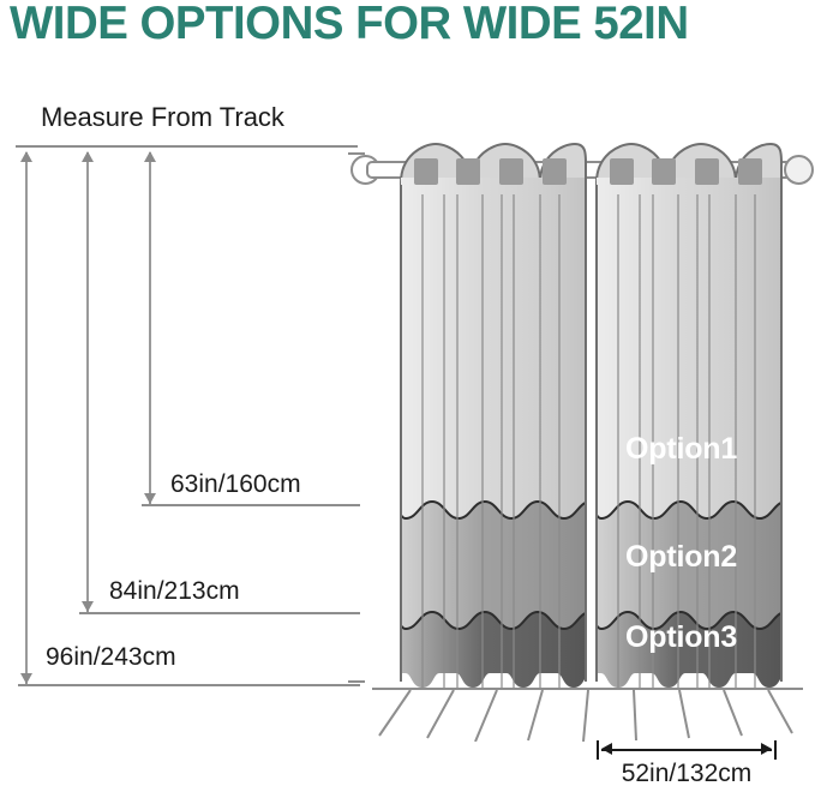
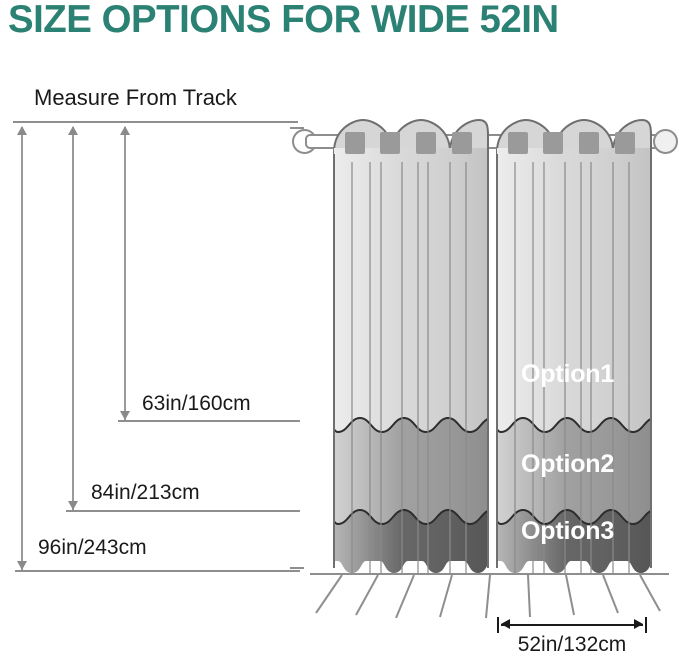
- WIDE OPTIONS FOR WIDE 52IN
+ SIZE OPTIONS FOR WIDE 52IN
  Measure From Track
  63in/160cm
  84in/213cm
  96in/243cm
  Option1
  Option2
  Option3
  52in/132cm
